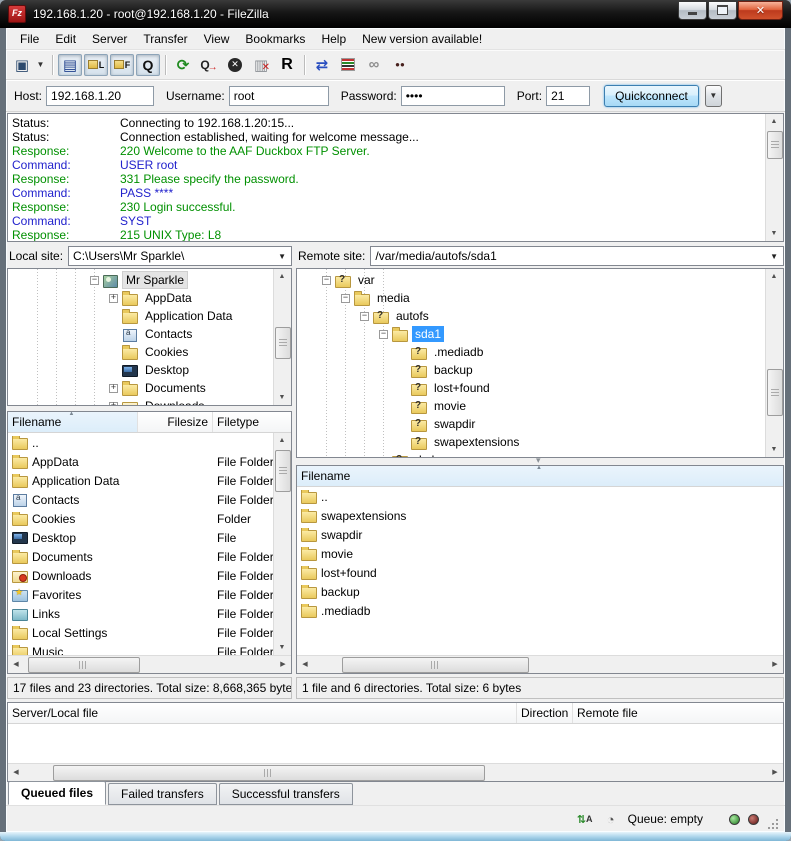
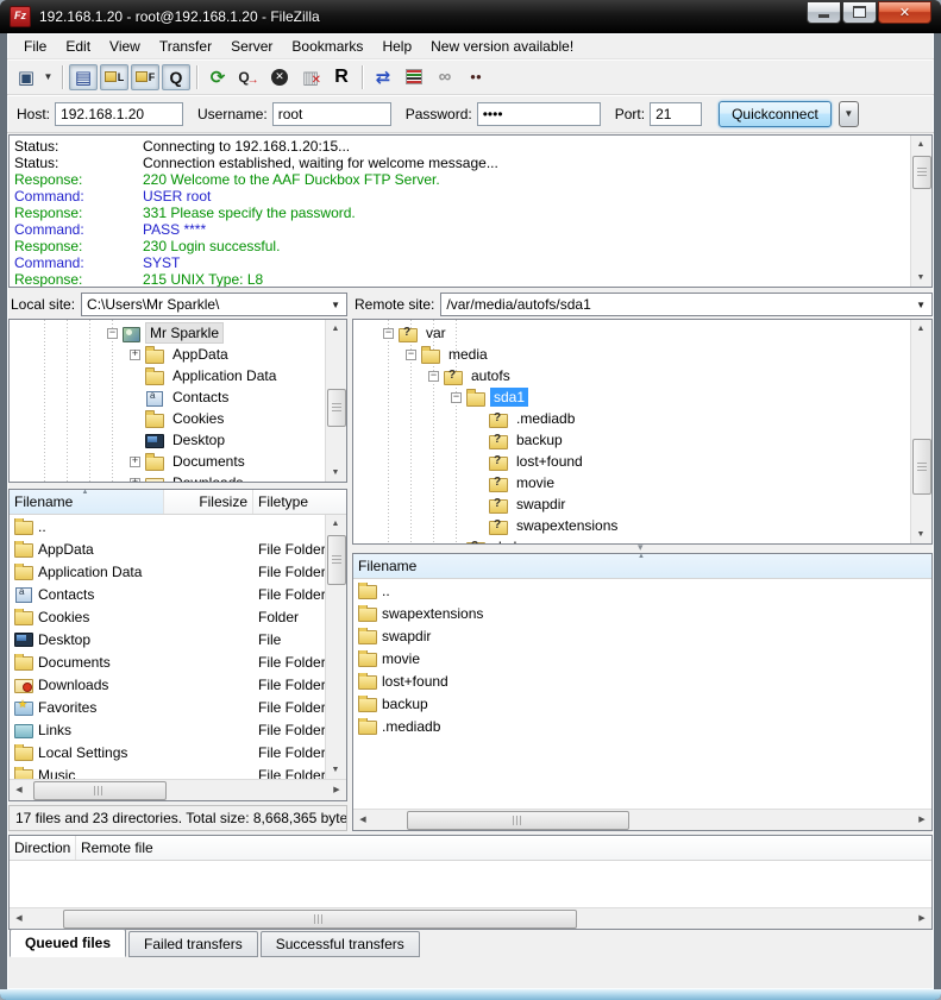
  Fz
  192.168.1.20 - root@192.168.1.20 - FileZilla
  File
  Edit
- Server
+ View
  Transfer
- View
+ Server
  Bookmarks
  Help
  New version available!
  ▼
  Host:
  192.168.1.20
  Username:
  root
  Password:
  ••••
  Port:
  21
  Quickconnect
  ▼
  Status:
  Connecting to 192.168.1.20:15...
  Status:
  Connection established, waiting for welcome message...
  Response:
  220 Welcome to the AAF Duckbox FTP Server.
  Command:
  USER root
  Response:
  331 Please specify the password.
  Command:
  PASS ****
  Response:
  230 Login successful.
  Command:
  SYST
  Response:
  215 UNIX Type: L8
  Local site:
  C:\Users\Mr Sparkle\
  Mr Sparkle
  AppData
  Application Data
  Contacts
  Cookies
  Desktop
  Documents
  Filename
  Filesize
  Filetype
  ..
  AppData
  File Folder
  Application Data
  File Folder
  Contacts
  File Folder
  Cookies
  Folder
  Desktop
  File
  Documents
  File Folder
  Downloads
  File Folder
  Favorites
  File Folder
  Links
  File Folder
  Local Settings
  File Folder
  Music
  File Folder
  17 files and 23 directories. Total size: 8,668,365 byte
  Remote site:
  /var/media/autofs/sda1
  var
  media
  autofs
  sda1
  .mediadb
  backup
  lost+found
  movie
  swapdir
  swapextensions
  Filename
  ..
  swapextensions
  swapdir
  movie
  lost+found
  backup
  .mediadb
- 1 file and 6 directories. Total size: 6 bytes
- Server/Local file
  Direction
  Remote file
  Queued files
  Failed transfers
  Successful transfers
- Queue: empty
